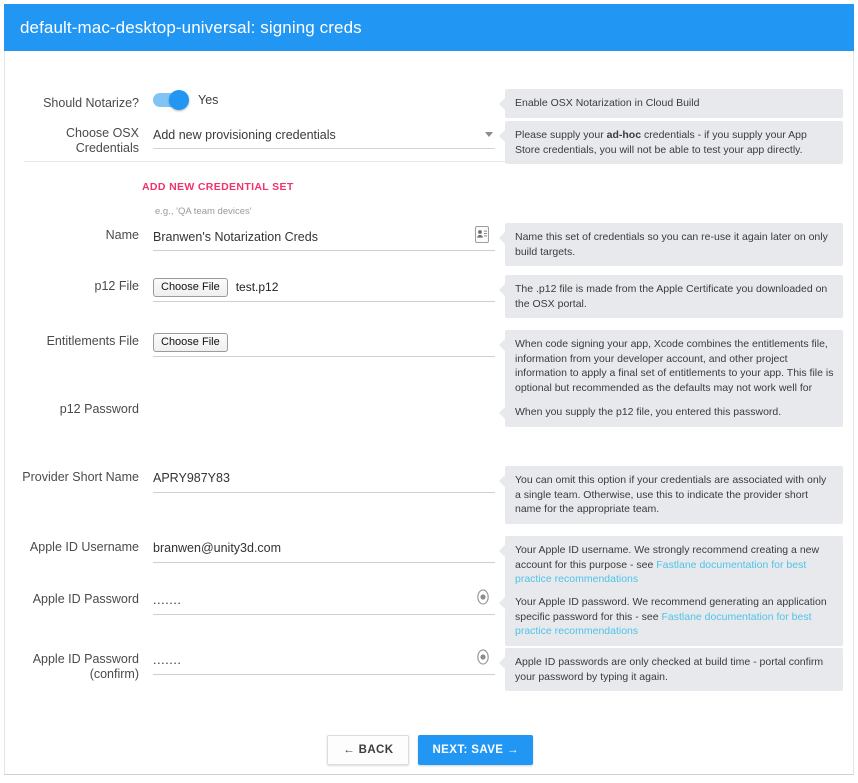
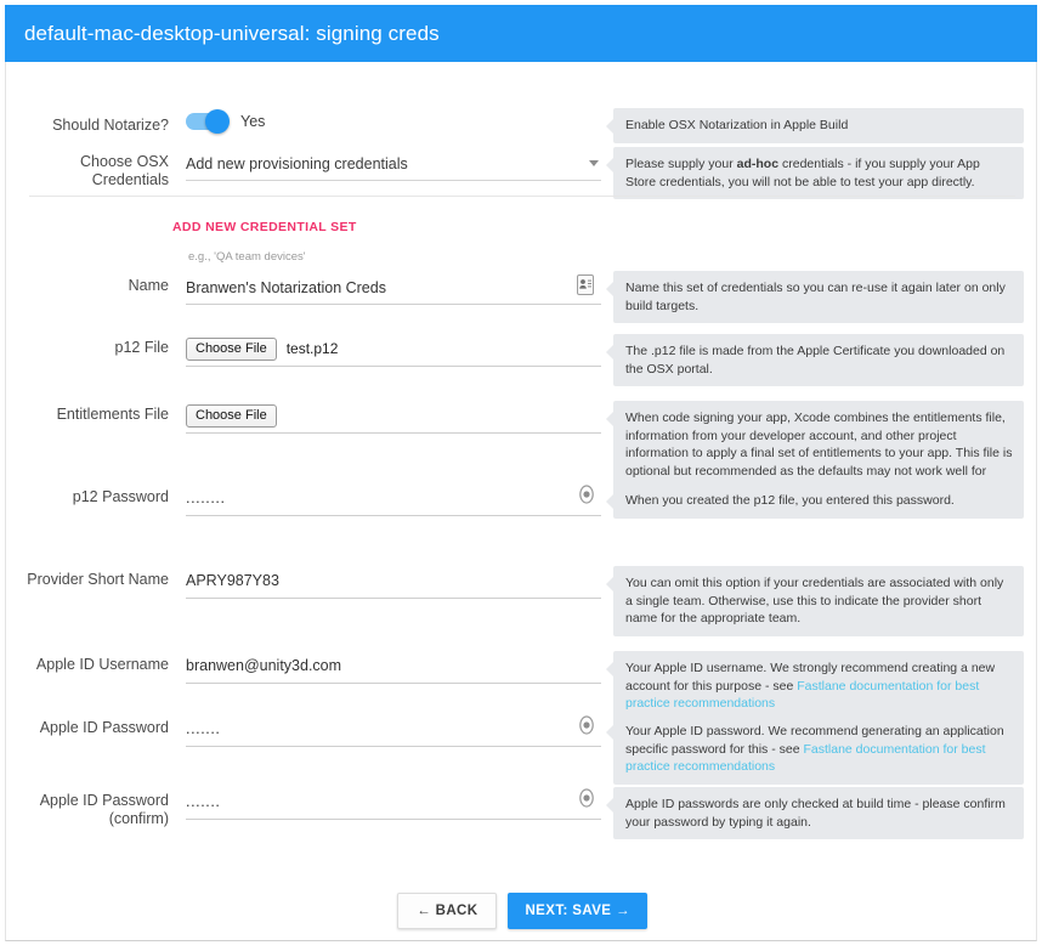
  default-mac-desktop-universal: signing creds
  Should Notarize?
  Yes
- Enable OSX Notarization in Cloud Build
+ Enable OSX Notarization in Apple Build
  Choose OSX Credentials
  Add new provisioning credentials
  Please supply your ad-hoc credentials - if you supply your App Store credentials, you will not be able to test your app directly.
  ADD NEW CREDENTIAL SET
  e.g., 'QA team devices'
  Name
  Branwen's Notarization Creds
  Name this set of credentials so you can re-use it again later on only build targets.
  p12 File
  Choose File
  test.p12
  The .p12 file is made from the Apple Certificate you downloaded on the OSX portal.
  Entitlements File
  Choose File
  When code signing your app, Xcode combines the entitlements file, information from your developer account, and other project information to apply a final set of entitlements to your app. This file is optional but recommended as the defaults may not work well for
  p12 Password
+ ........
- When you supply the p12 file, you entered this password.
+ When you created the p12 file, you entered this password.
  Provider Short Name
  APRY987Y83
  You can omit this option if your credentials are associated with only a single team. Otherwise, use this to indicate the provider short name for the appropriate team.
  Apple ID Username
  branwen@unity3d.com
  Your Apple ID username. We strongly recommend creating a new account for this purpose - see Fastlane documentation for best practice recommendations
  Apple ID Password
  .......
  Your Apple ID password. We recommend generating an application specific password for this - see Fastlane documentation for best practice recommendations
  Apple ID Password
  (confirm)
  .......
- Apple ID passwords are only checked at build time - portal confirm your password by typing it again.
+ Apple ID passwords are only checked at build time - please confirm your password by typing it again.
  ← BACK
  NEXT: SAVE →
